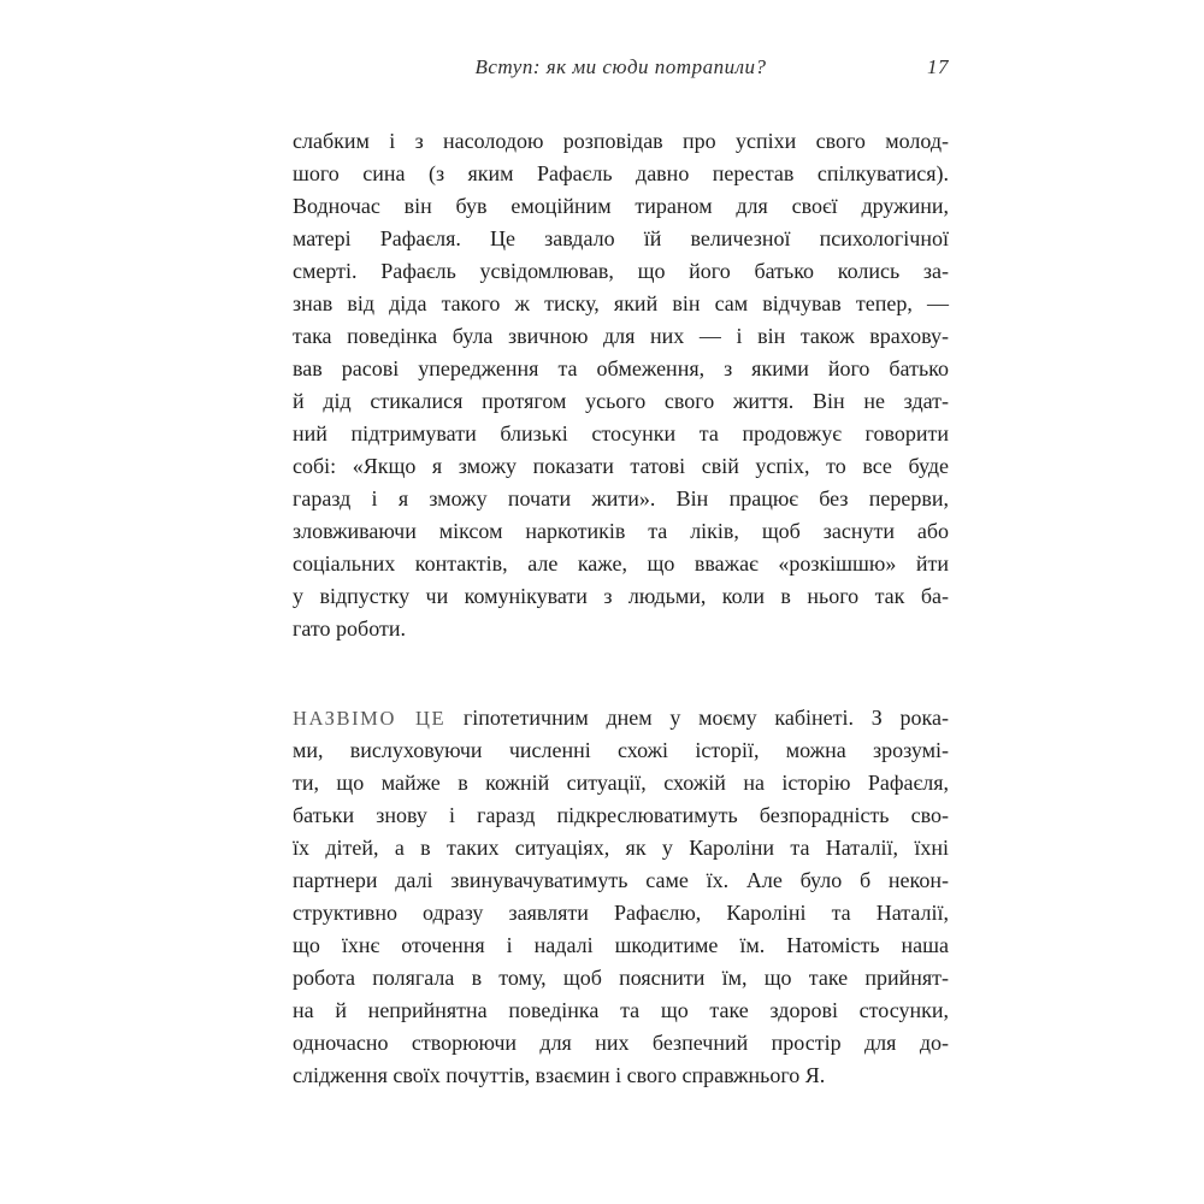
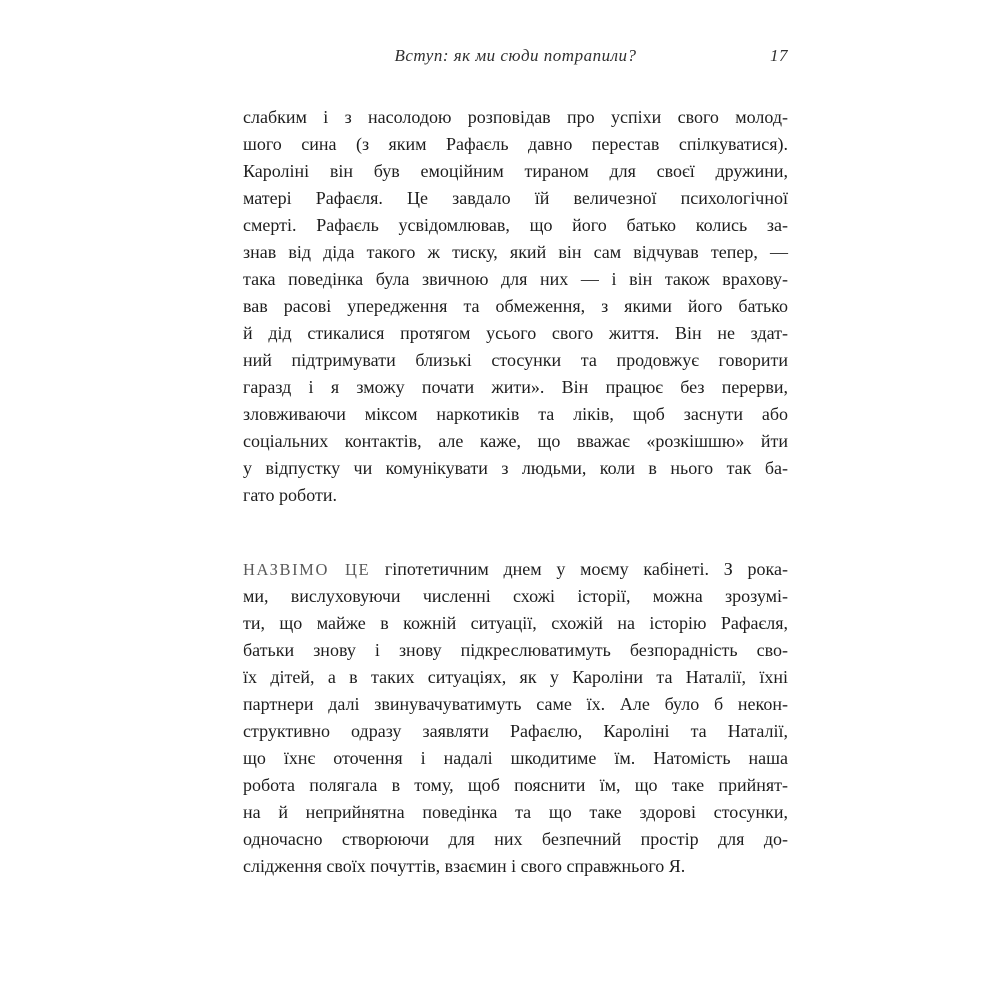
  Вступ: як ми сюди потрапили?
  17
  слабким і з насолодою розповідав про успіхи свого молод-
  шого сина (з яким Рафаєль давно перестав спілкуватися).
- Водночас він був емоційним тираном для своєї дружини,
+ Кароліні він був емоційним тираном для своєї дружини,
  матері Рафаєля. Це завдало їй величезної психологічної
  смерті. Рафаєль усвідомлював, що його батько колись за-
  знав від діда такого ж тиску, який він сам відчував тепер, —
  така поведінка була звичною для них — і він також врахову-
  вав расові упередження та обмеження, з якими його батько
  й дід стикалися протягом усього свого життя. Він не здат-
  ний підтримувати близькі стосунки та продовжує говорити
- собі: «Якщо я зможу показати татові свій успіх, то все буде
  гаразд і я зможу почати жити». Він працює без перерви,
  зловживаючи міксом наркотиків та ліків, щоб заснути або
  соціальних контактів, але каже, що вважає «розкішшю» йти
  у відпустку чи комунікувати з людьми, коли в нього так ба-
  гато роботи.
  НАЗВІМО ЦЕ гіпотетичним днем у моєму кабінеті. З рока-
  ми, вислуховуючи численні схожі історії, можна зрозумі-
  ти, що майже в кожній ситуації, схожій на історію Рафаєля,
- батьки знову і гаразд підкреслюватимуть безпорадність сво-
+ батьки знову і знову підкреслюватимуть безпорадність сво-
  їх дітей, а в таких ситуаціях, як у Кароліни та Наталії, їхні
  партнери далі звинувачуватимуть саме їх. Але було б некон-
  структивно одразу заявляти Рафаєлю, Кароліні та Наталії,
  що їхнє оточення і надалі шкодитиме їм. Натомість наша
  робота полягала в тому, щоб пояснити їм, що таке прийнят-
  на й неприйнятна поведінка та що таке здорові стосунки,
  одночасно створюючи для них безпечний простір для до-
  слідження своїх почуттів, взаємин і свого справжнього Я.
